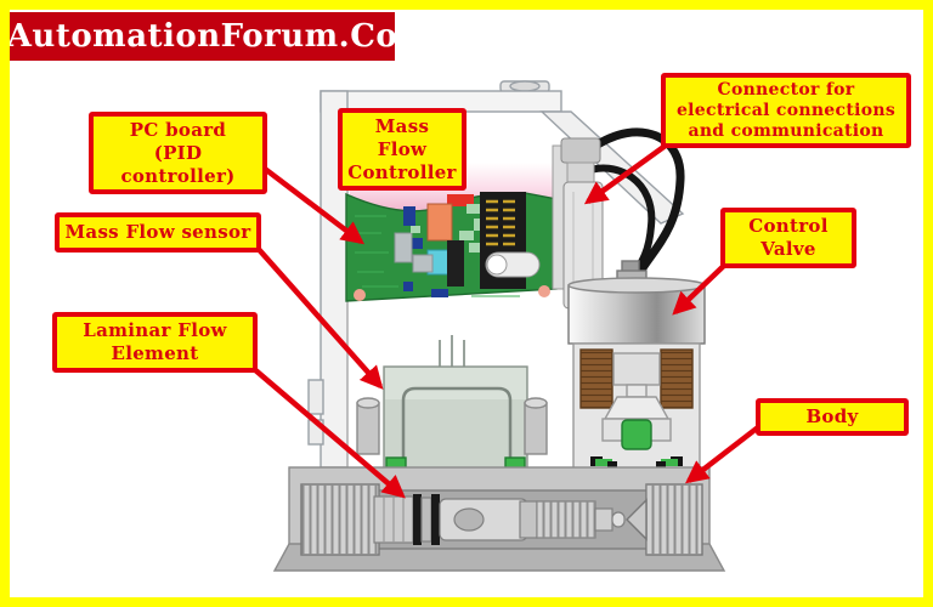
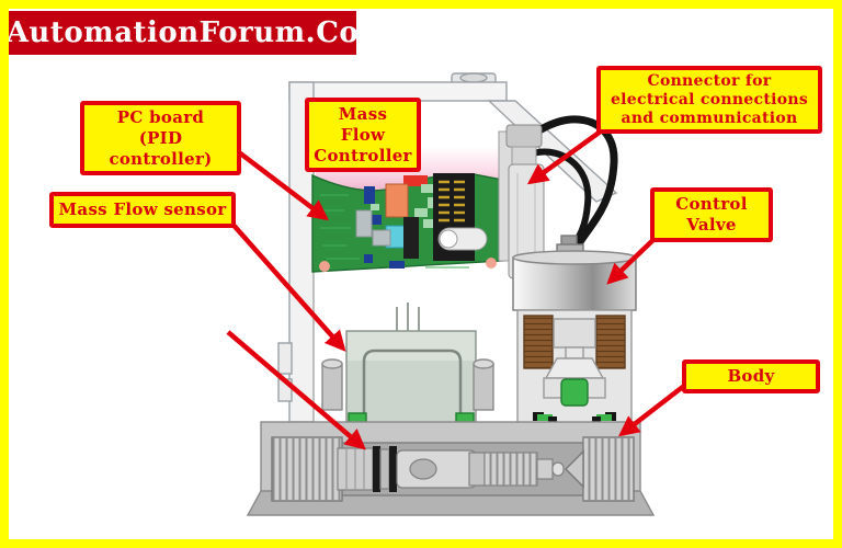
  AutomationForum.Co
  PC board
  (PID controller)
  Mass Flow
  Controller
  Connector for
  electrical connections
  and communication
  Mass Flow sensor
  Control
  Valve
- Laminar Flow
- Element
  Body
